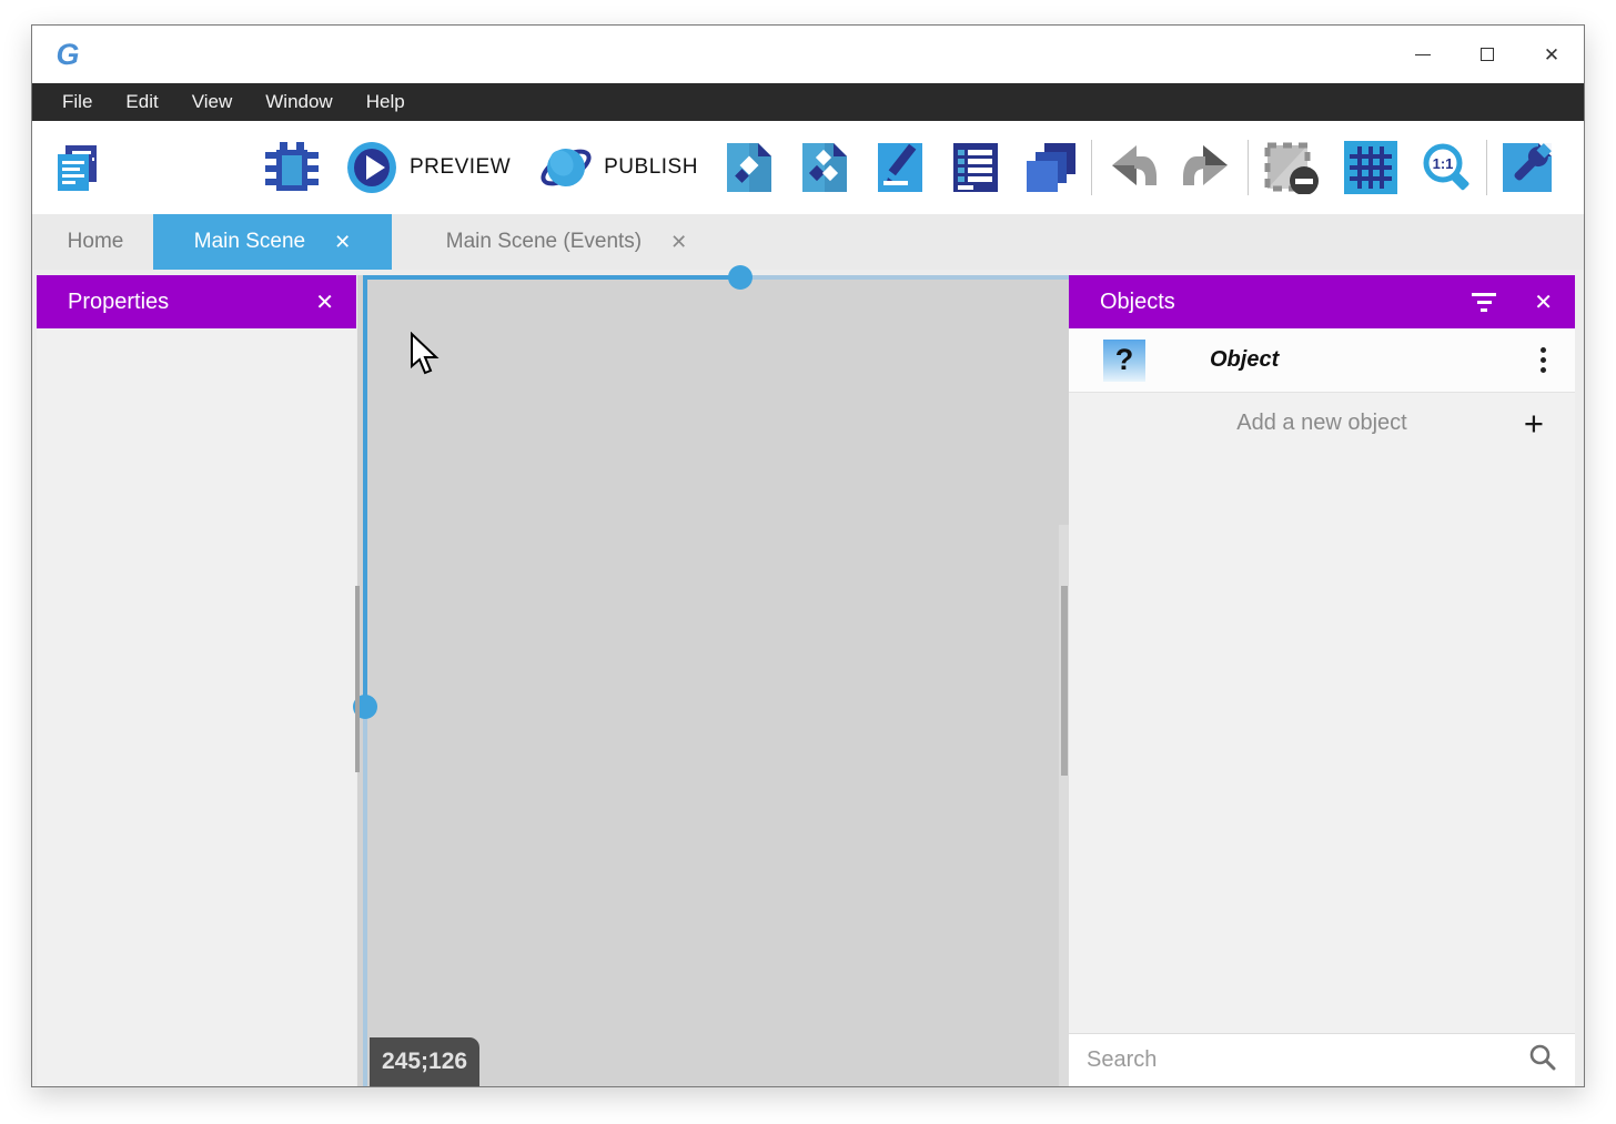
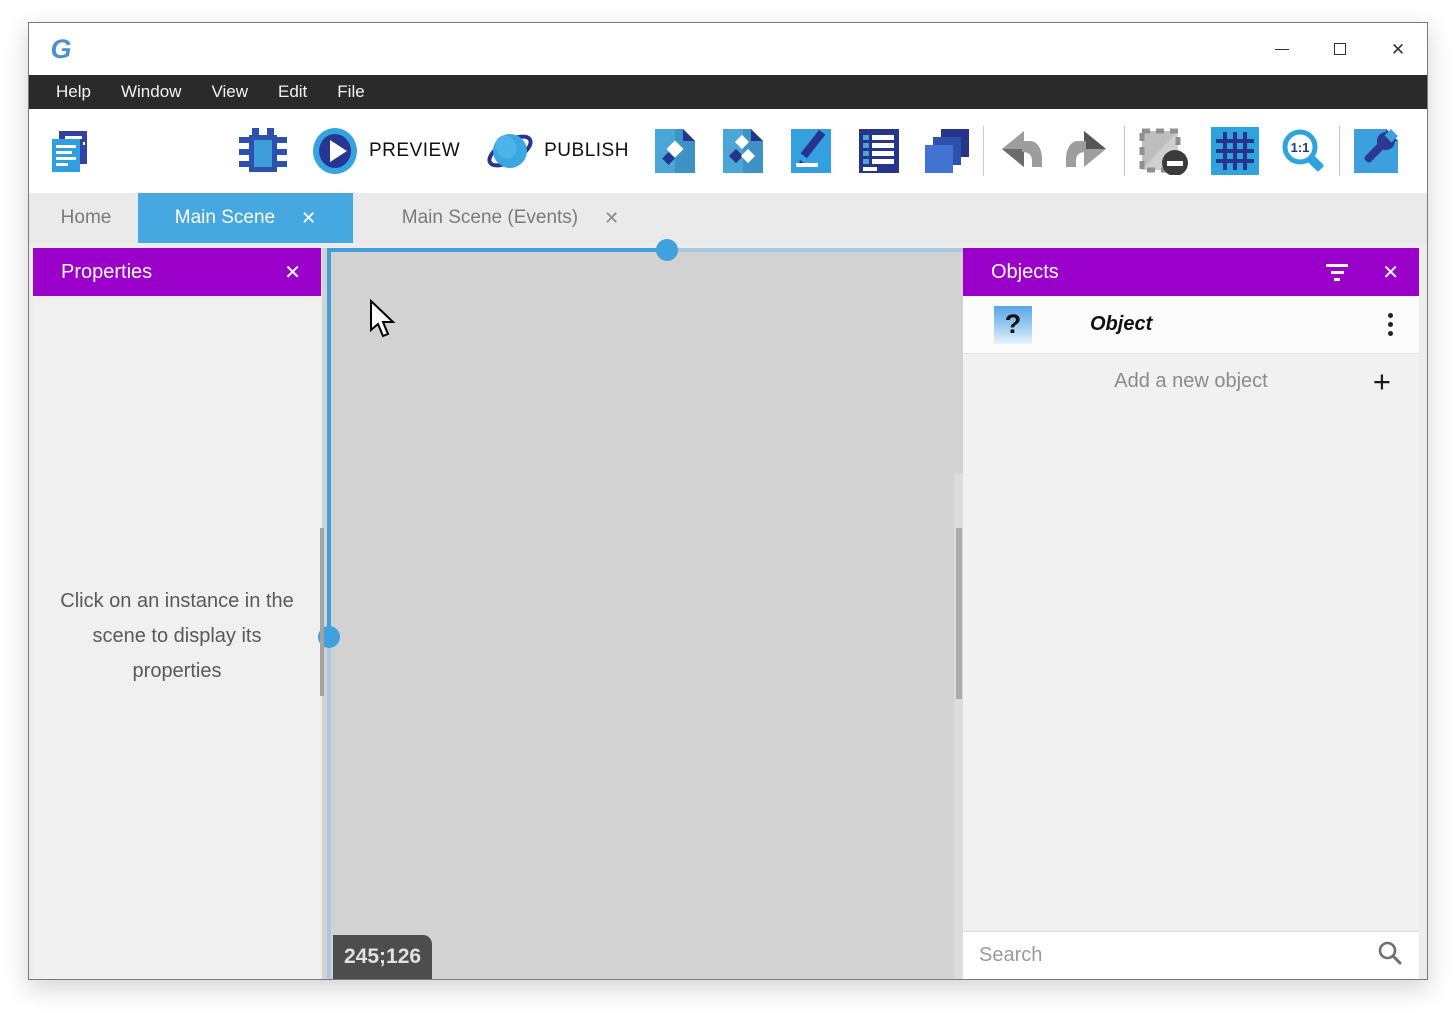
  G
  ✕
- File
+ Help
- Edit
+ Window
  View
- Window
+ Edit
- Help
+ File
  PREVIEW
  PUBLISH
  1:1
  Home
  Main Scene
  ✕
  Main Scene (Events)
  ✕
  Properties
  ✕
+ Click on an instance in the scene to display its properties
  245;126
  Objects
  ✕
  ?
  Object
  Add a new object
  +
  Search
